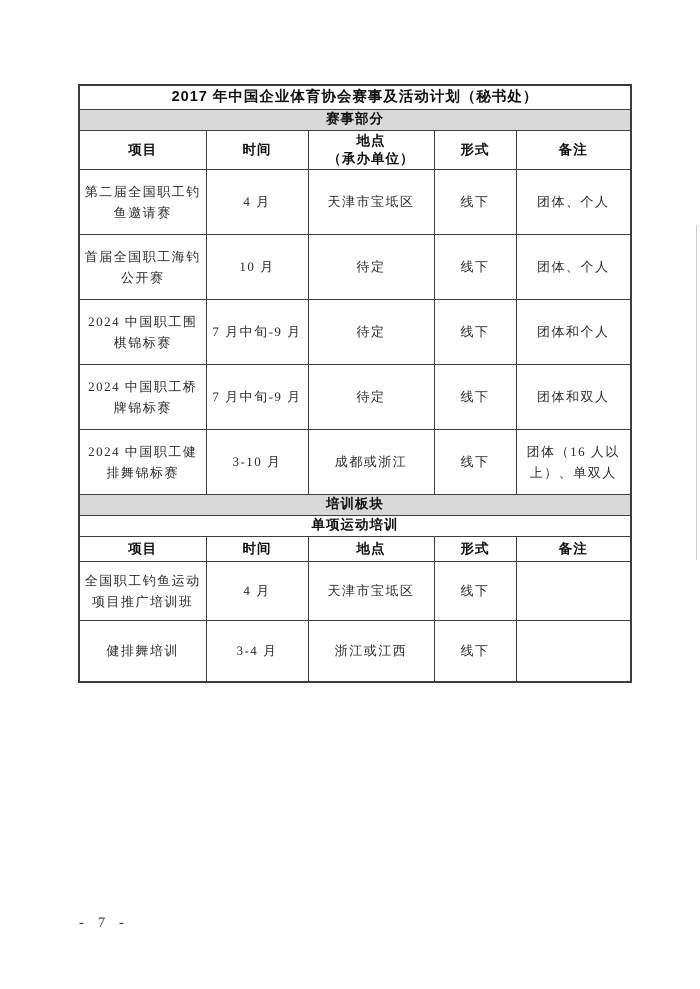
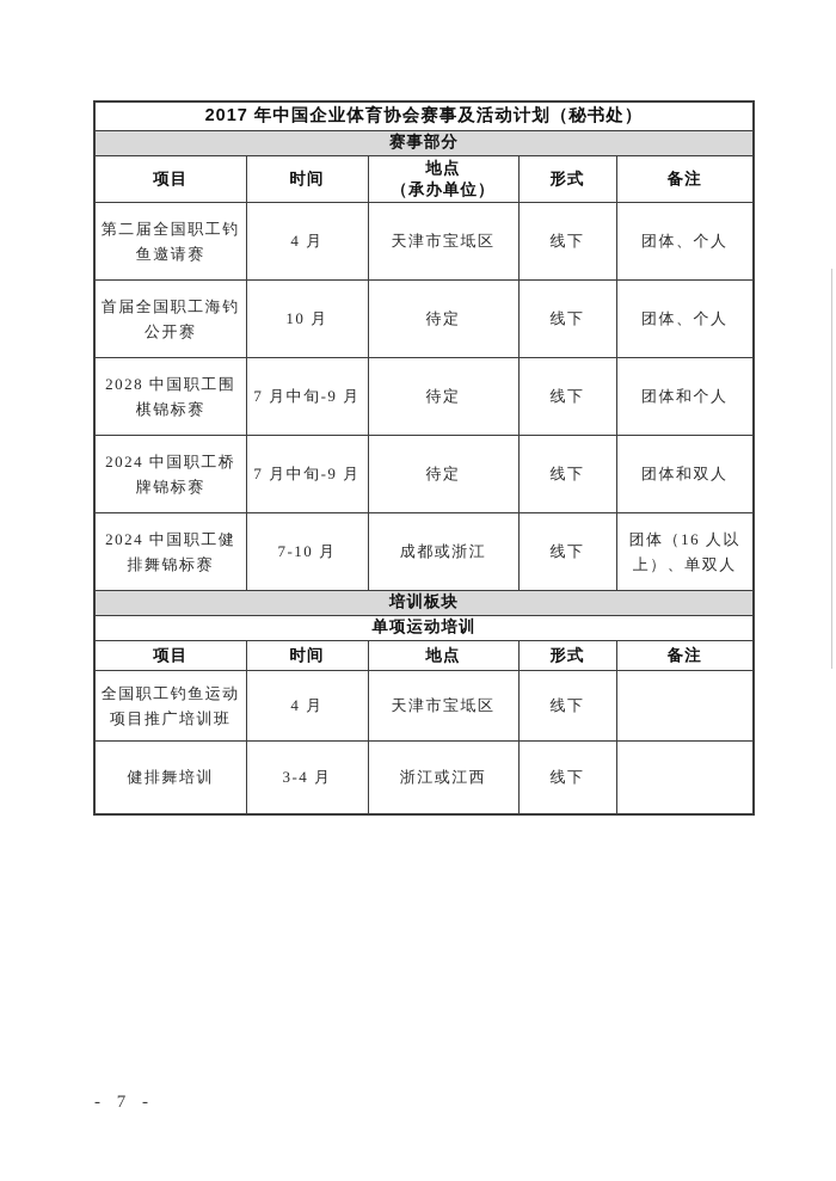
  2017 年中国企业体育协会赛事及活动计划（秘书处）
  赛事部分
  项目	时间	地点 （承办单位）	形式	备注
  第二届全国职工钓鱼邀请赛	4 月	天津市宝坻区	线下	团体、个人
  首届全国职工海钓公开赛	10 月	待定	线下	团体、个人
- 2024 中国职工围棋锦标赛	7 月中旬-9 月	待定	线下	团体和个人
+ 2028 中国职工围棋锦标赛	7 月中旬-9 月	待定	线下	团体和个人
  2024 中国职工桥牌锦标赛	7 月中旬-9 月	待定	线下	团体和双人
- 2024 中国职工健排舞锦标赛	3-10 月	成都或浙江	线下	团体（16 人以上）、单双人
+ 2024 中国职工健排舞锦标赛	7-10 月	成都或浙江	线下	团体（16 人以上）、单双人
  培训板块
  单项运动培训
  项目	时间	地点	形式	备注
  全国职工钓鱼运动项目推广培训班	4 月	天津市宝坻区	线下
  健排舞培训	3-4 月	浙江或江西	线下
  - 7 -
